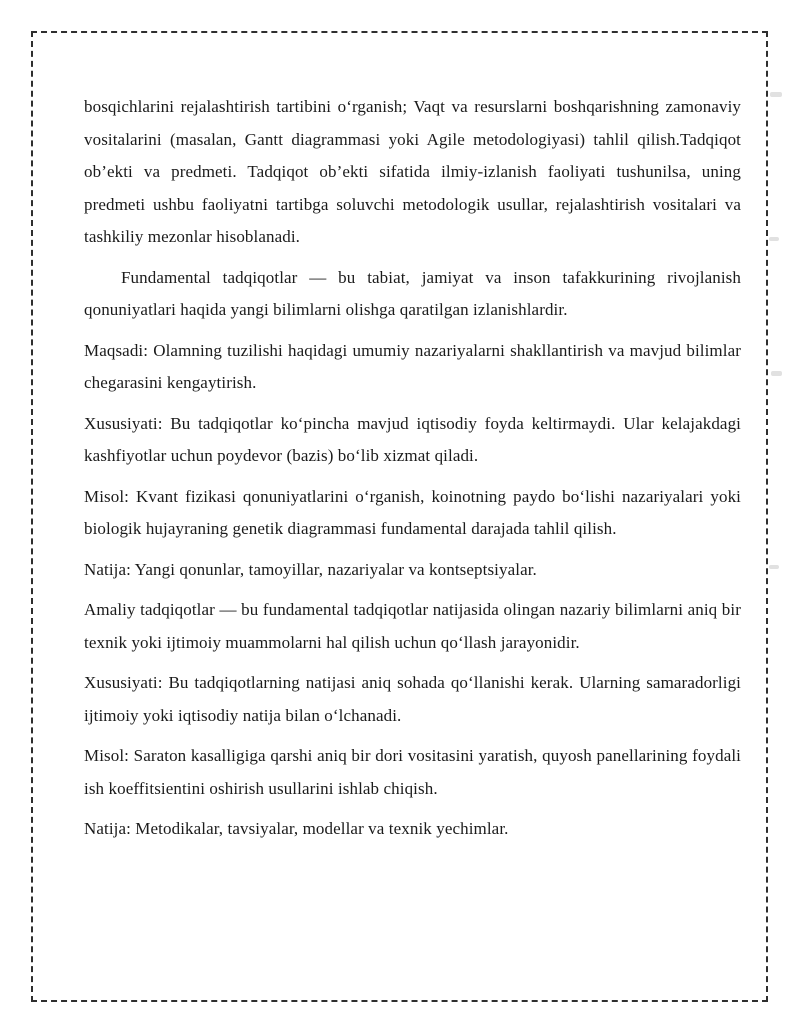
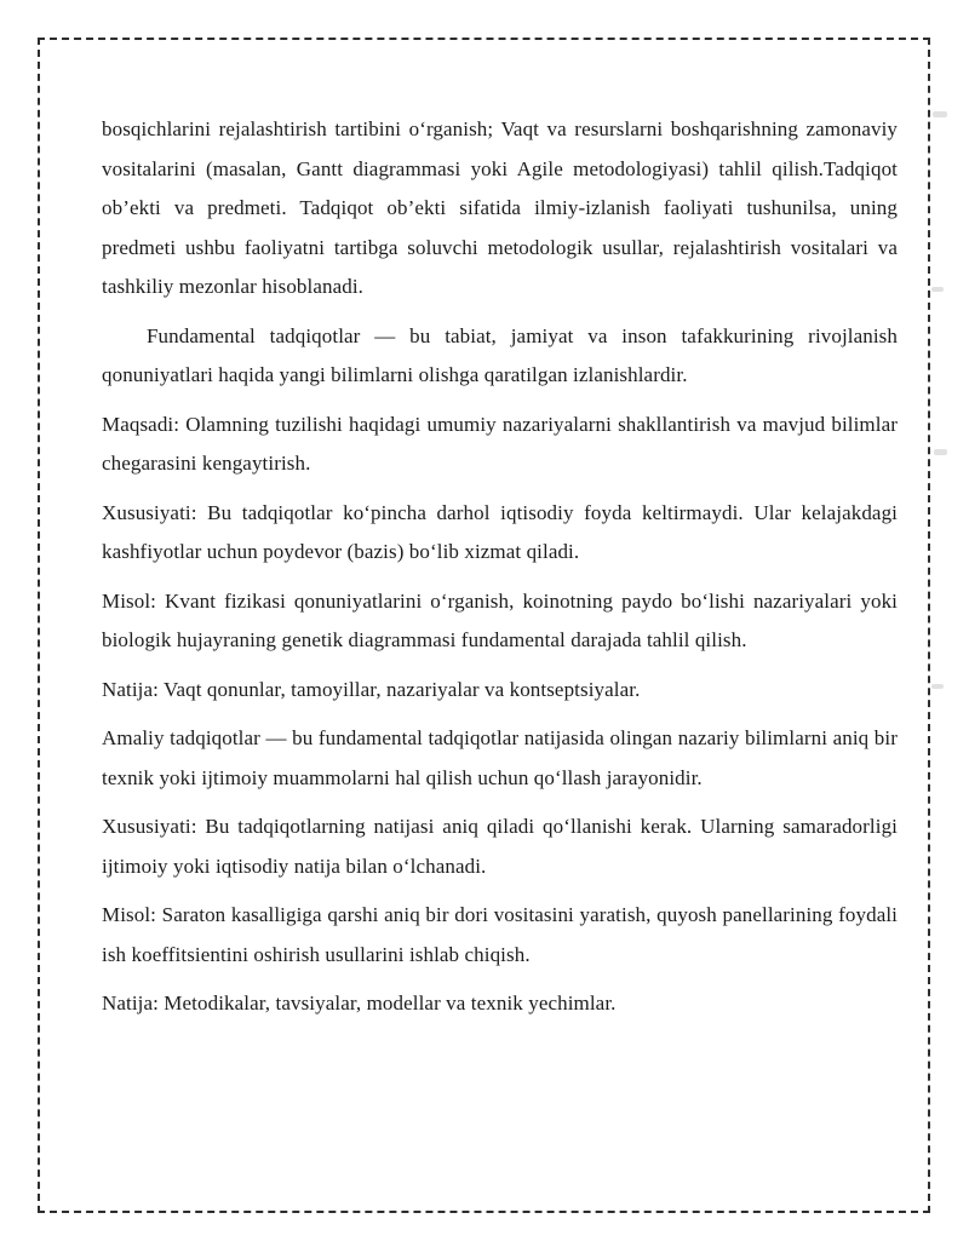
  bosqichlarini rejalashtirish tartibini o‘rganish; Vaqt va resurslarni boshqarishning zamonaviy vositalarini (masalan, Gantt diagrammasi yoki Agile metodologiyasi) tahlil qilish.Tadqiqot ob’ekti va predmeti. Tadqiqot ob’ekti sifatida ilmiy-izlanish faoliyati tushunilsa, uning predmeti ushbu faoliyatni tartibga soluvchi metodologik usullar, rejalashtirish vositalari va tashkiliy mezonlar hisoblanadi.
  Fundamental tadqiqotlar — bu tabiat, jamiyat va inson tafakkurining rivojlanish qonuniyatlari haqida yangi bilimlarni olishga qaratilgan izlanishlardir.
  Maqsadi: Olamning tuzilishi haqidagi umumiy nazariyalarni shakllantirish va mavjud bilimlar chegarasini kengaytirish.
- Xususiyati: Bu tadqiqotlar ko‘pincha mavjud iqtisodiy foyda keltirmaydi. Ular kelajakdagi kashfiyotlar uchun poydevor (bazis) bo‘lib xizmat qiladi.
+ Xususiyati: Bu tadqiqotlar ko‘pincha darhol iqtisodiy foyda keltirmaydi. Ular kelajakdagi kashfiyotlar uchun poydevor (bazis) bo‘lib xizmat qiladi.
  Misol: Kvant fizikasi qonuniyatlarini o‘rganish, koinotning paydo bo‘lishi nazariyalari yoki biologik hujayraning genetik diagrammasi fundamental darajada tahlil qilish.
- Natija: Yangi qonunlar, tamoyillar, nazariyalar va kontseptsiyalar.
+ Natija: Vaqt qonunlar, tamoyillar, nazariyalar va kontseptsiyalar.
  Amaliy tadqiqotlar — bu fundamental tadqiqotlar natijasida olingan nazariy bilimlarni aniq bir texnik yoki ijtimoiy muammolarni hal qilish uchun qo‘llash jarayonidir.
- Xususiyati: Bu tadqiqotlarning natijasi aniq sohada qo‘llanishi kerak. Ularning samaradorligi ijtimoiy yoki iqtisodiy natija bilan o‘lchanadi.
+ Xususiyati: Bu tadqiqotlarning natijasi aniq qiladi qo‘llanishi kerak. Ularning samaradorligi ijtimoiy yoki iqtisodiy natija bilan o‘lchanadi.
  Misol: Saraton kasalligiga qarshi aniq bir dori vositasini yaratish, quyosh panellarining foydali ish koeffitsientini oshirish usullarini ishlab chiqish.
  Natija: Metodikalar, tavsiyalar, modellar va texnik yechimlar.
